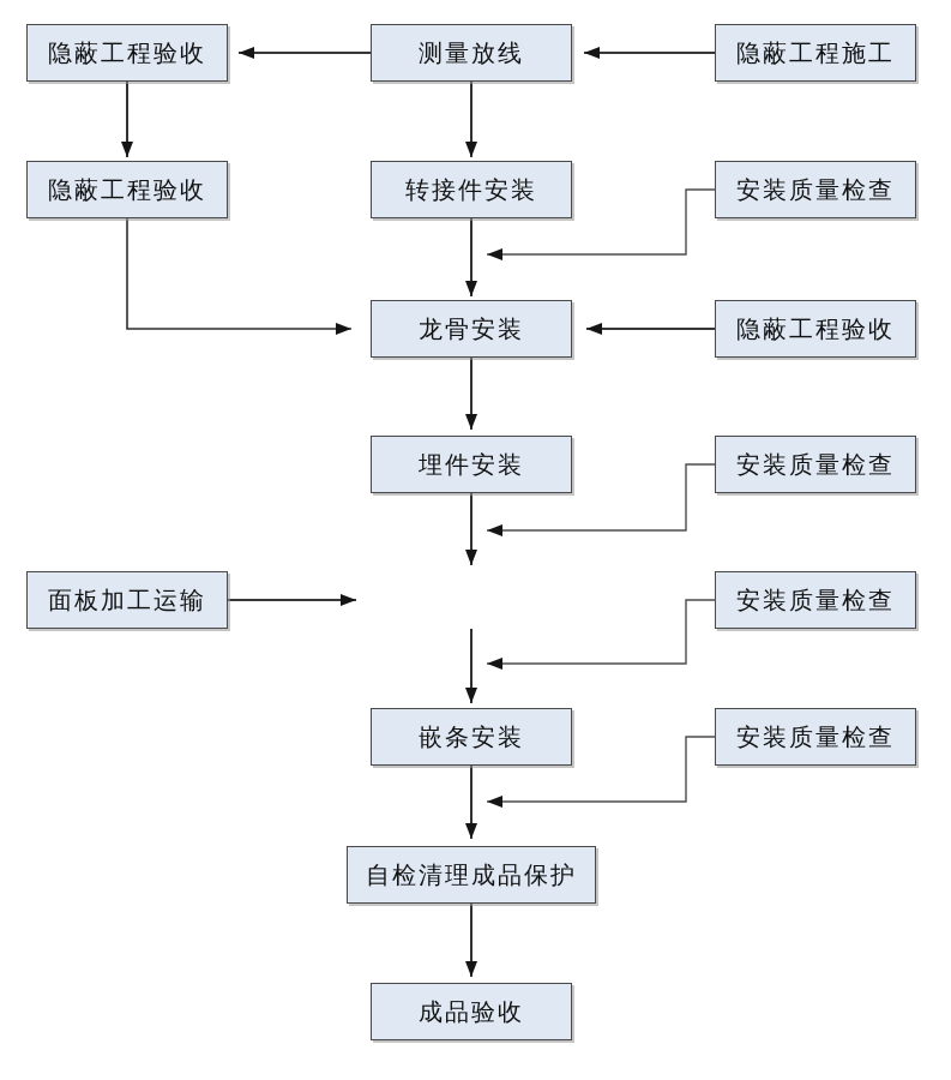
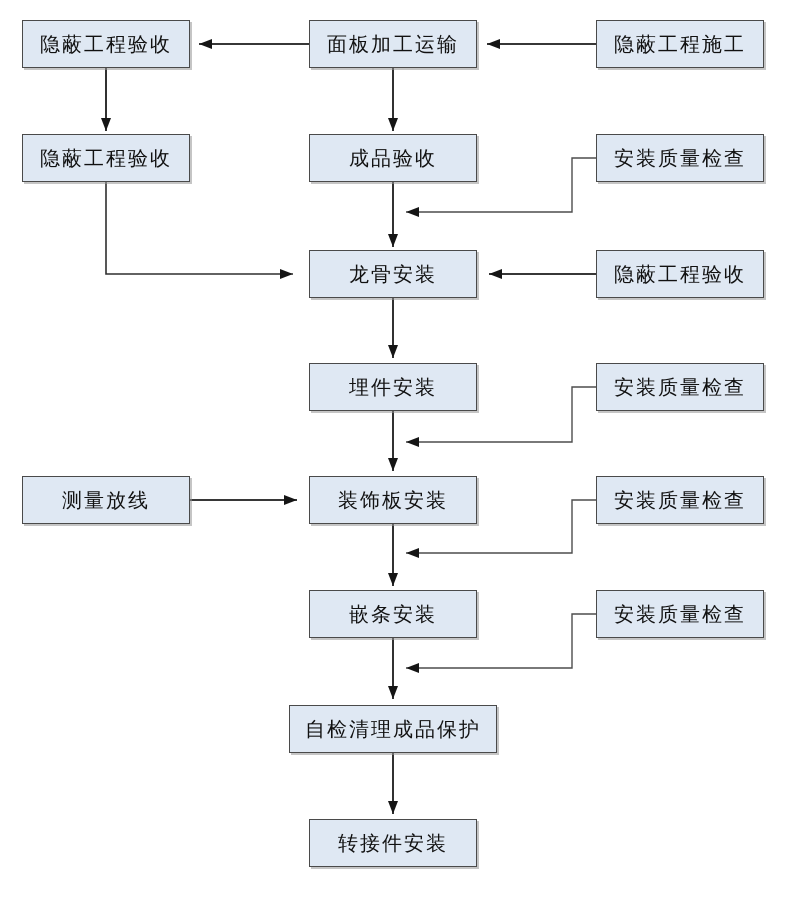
  隐蔽工程验收
- 测量放线
+ 面板加工运输
  隐蔽工程施工
  隐蔽工程验收
- 转接件安装
+ 成品验收
  安装质量检查
  龙骨安装
  隐蔽工程验收
  埋件安装
  安装质量检查
- 面板加工运输
+ 测量放线
+ 装饰板安装
  安装质量检查
  嵌条安装
  安装质量检查
  自检清理成品保护
- 成品验收
+ 转接件安装
